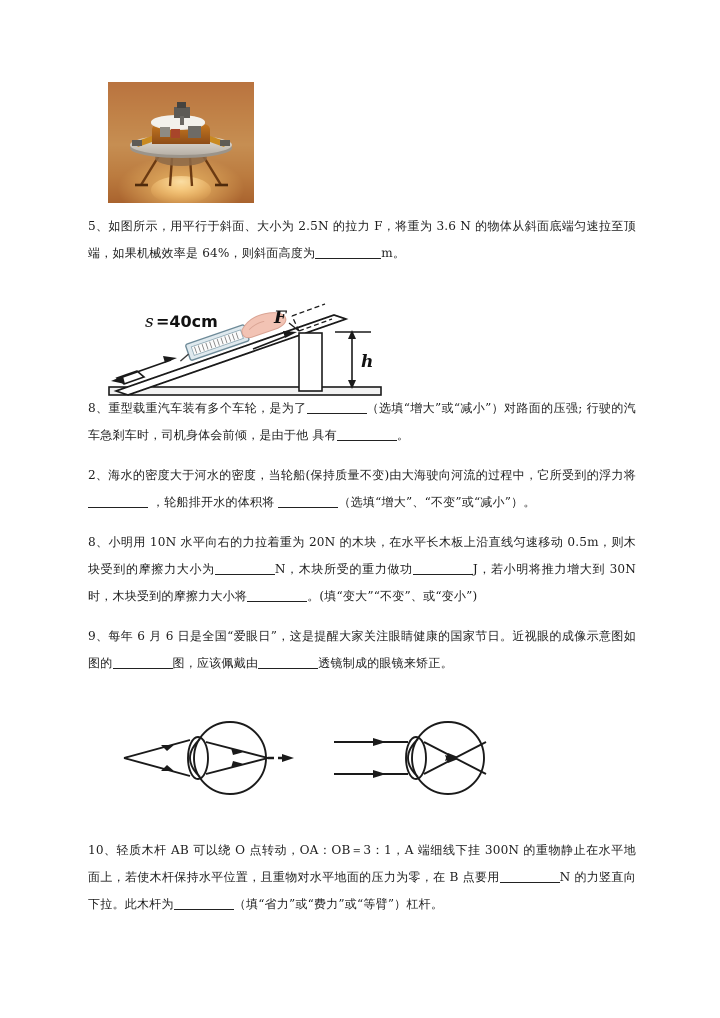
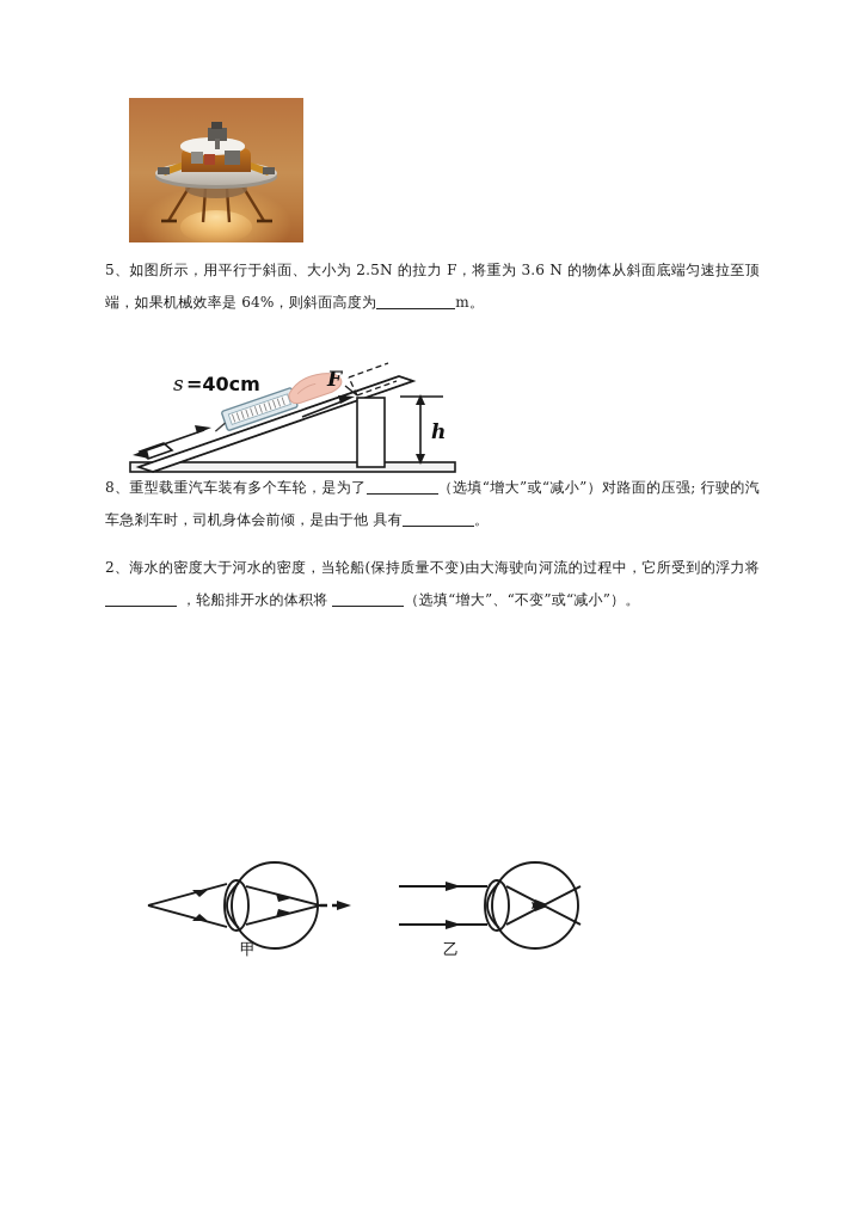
  s
  =40cm
  F
  h
+ 甲
+ 乙
  5、如图所示，用平行于斜面、大小为 2.5N 的拉力 F，将重为 3.6 N 的物体从斜面底端匀速拉至顶端，如果机械效率是 64%，则斜面高度为 m。
  8、重型载重汽车装有多个车轮，是为了 （选填“增大”或“减小”）对路面的压强; 行驶的汽车急剎车时，司机身体会前倾，是由于他 具有 。
  2、海水的密度大于河水的密度，当轮船(保持质量不变)由大海驶向河流的过程中，它所受到的浮力将 ，轮船排开水的体积将 （选填“增大”、“不变”或“减小”）。
- 8、小明用 10N 水平向右的力拉着重为 20N 的木块，在水平长木板上沿直线匀速移动 0.5m，则木块受到的摩擦力大小为 N，木块所受的重力做功 J，若小明将推力增大到 30N 时，木块受到的摩擦力大小将 。(填“变大”“不变”、或“变小”)
- 9、每年 6 月 6 日是全国“爱眼日”，这是提醒大家关注眼睛健康的国家节日。近视眼的成像示意图如图的 图，应该佩戴由 透镜制成的眼镜来矫正。
- 10、轻质木杆 AB 可以绕 O 点转动，OA：OB＝3：1，A 端细线下挂 300N 的重物静止在水平地面上，若使木杆保持水平位置，且重物对水平地面的压力为零，在 B 点要用 N 的力竖直向下拉。此木杆为 （填“省力”或“费力”或“等臂”）杠杆。
